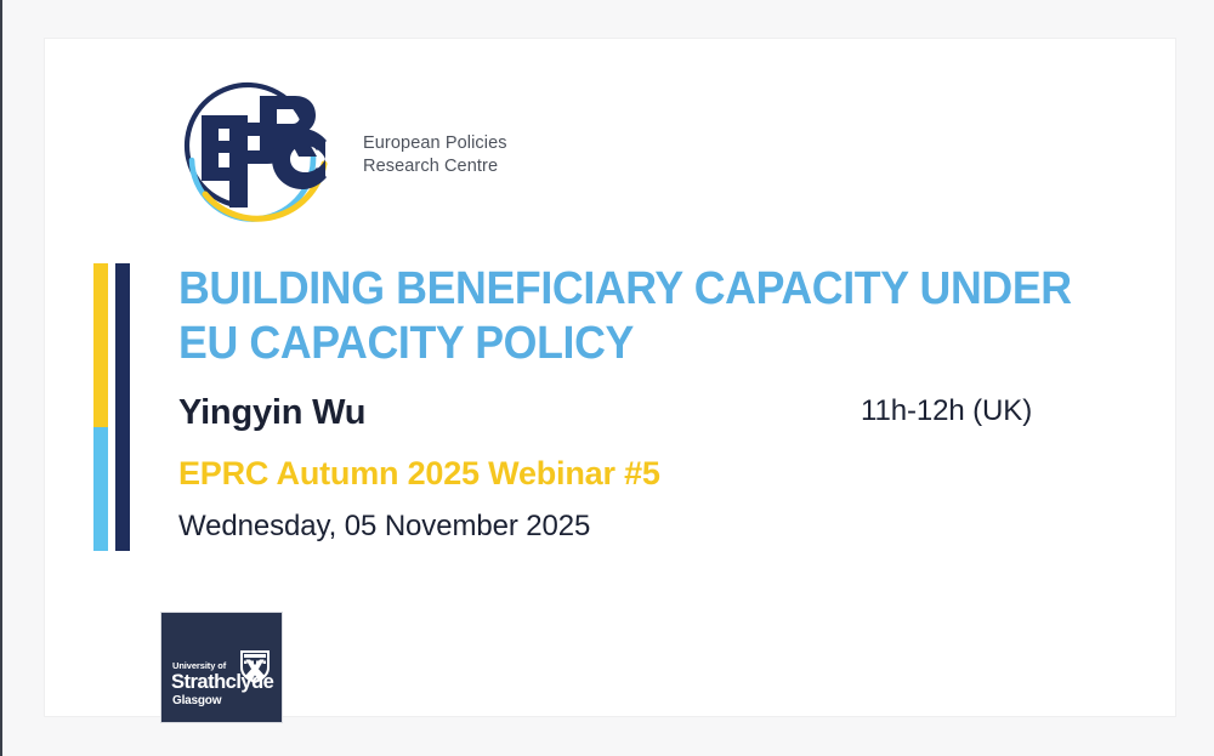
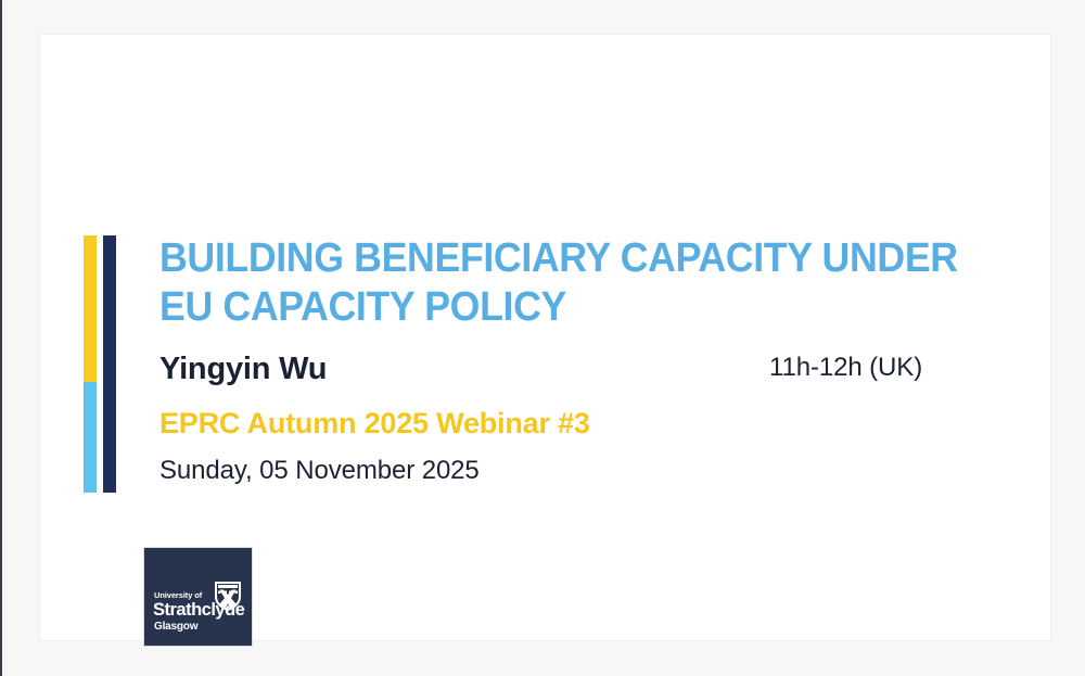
- European Policies
- Research Centre
  BUILDING BENEFICIARY CAPACITY UNDER EU CAPACITY POLICY
  Yingyin Wu
- EPRC Autumn 2025 Webinar #5
+ EPRC Autumn 2025 Webinar #3
- Wednesday, 05 November 2025
+ Sunday, 05 November 2025
  11h-12h (UK)
  University of
  Strathclyde
  Glasgow
